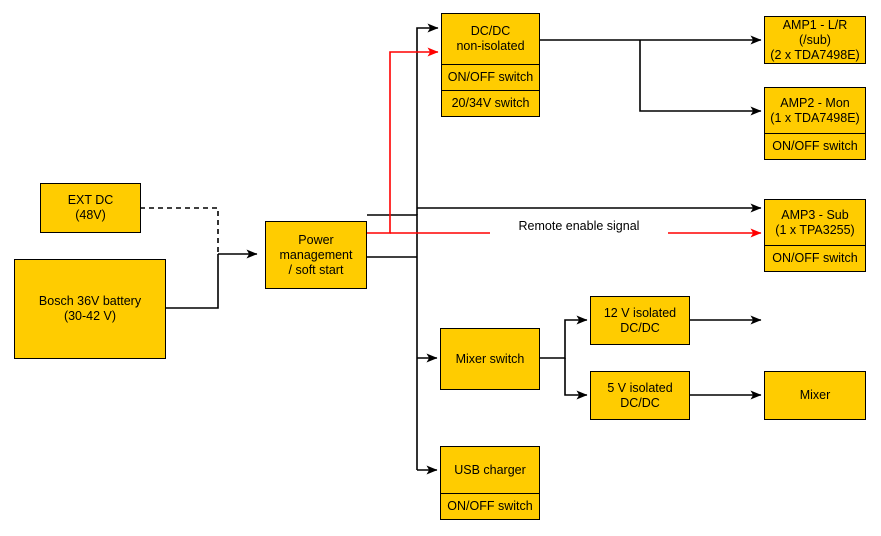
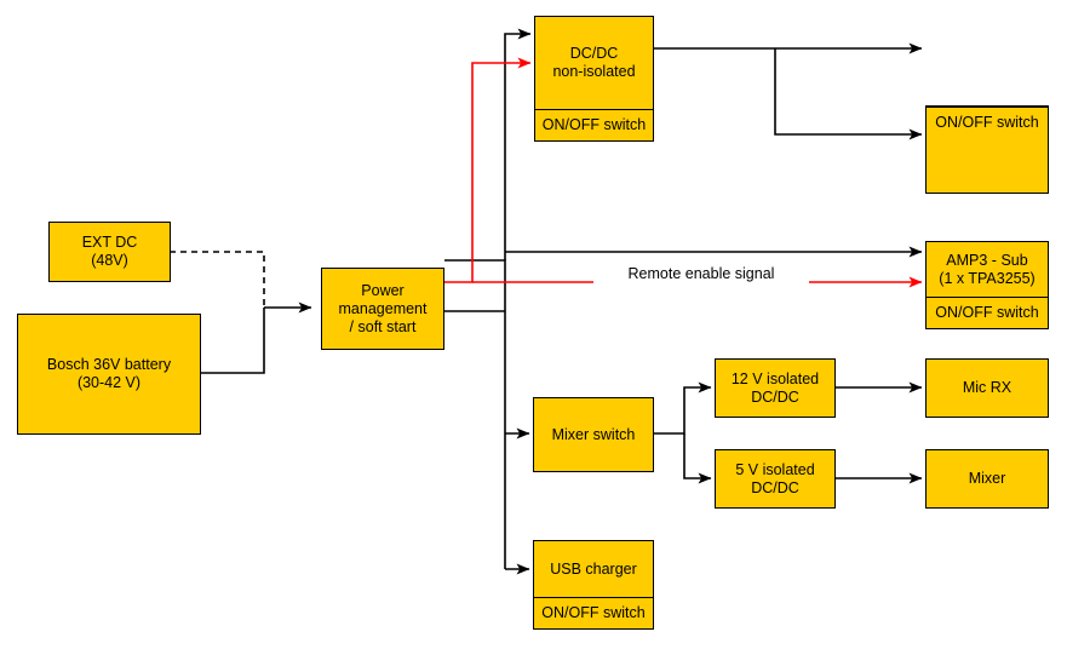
  EXT DC
  (48V)
  Bosch 36V battery
  (30-42 V)
  Power
  management
  / soft start
  DC/DC
  non-isolated
  ON/OFF switch
- 20/34V switch
- AMP1 - L/R (/sub)
- (2 x TDA7498E)
- AMP2 - Mon
- (1 x TDA7498E)
  ON/OFF switch
  AMP3 - Sub
  (1 x TPA3255)
  ON/OFF switch
  Mixer switch
  12 V isolated
  DC/DC
  5 V isolated
  DC/DC
+ Mic RX
  Mixer
  USB charger
  ON/OFF switch
  Remote enable signal
